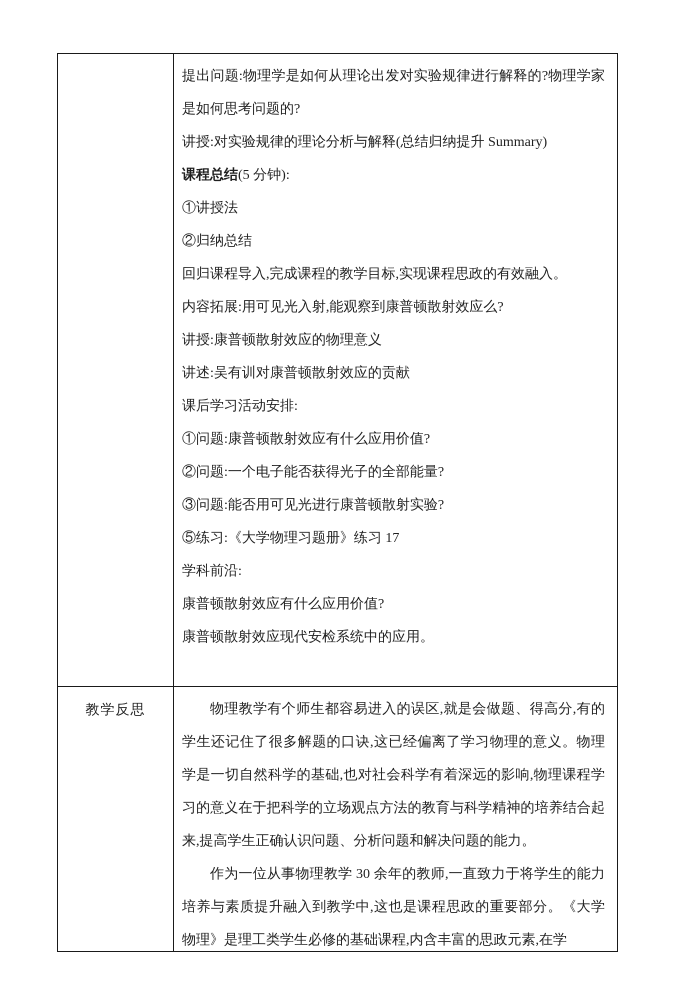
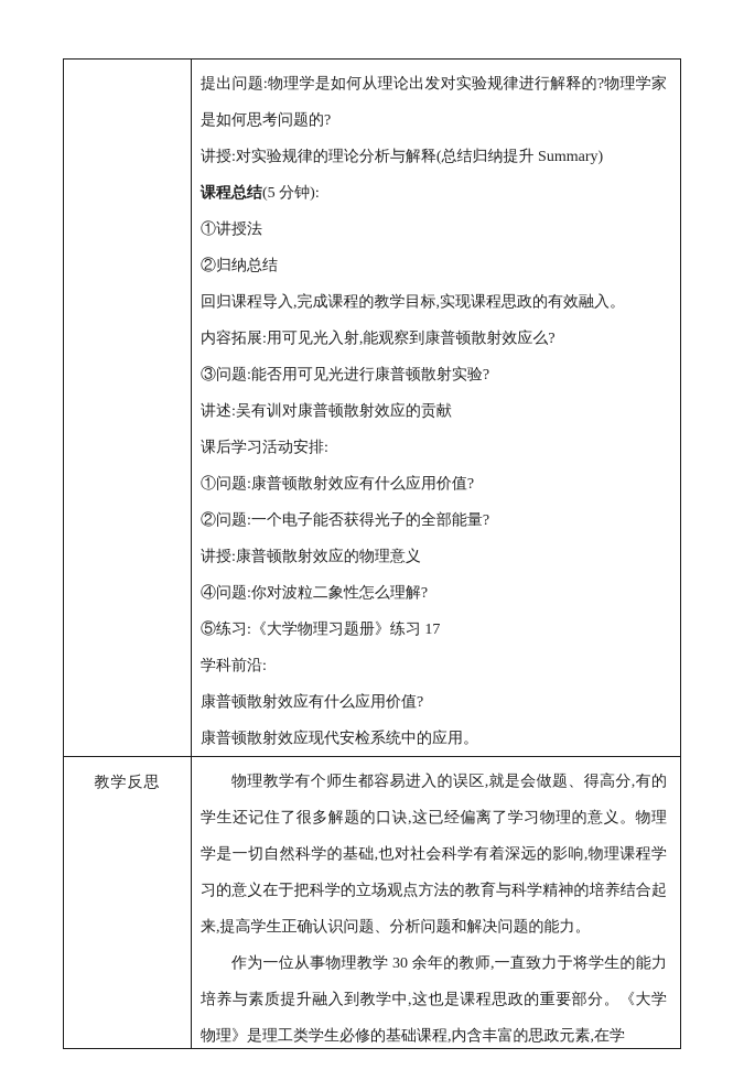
  提出问题:物理学是如何从理论出发对实验规律进行解释的?物理学家是如何思考问题的?
  讲授:对实验规律的理论分析与解释(总结归纳提升 Summary)
  课程总结(5 分钟):
  ①讲授法
  ②归纳总结
  回归课程导入,完成课程的教学目标,实现课程思政的有效融入。
  内容拓展:用可见光入射,能观察到康普顿散射效应么?
- 讲授:康普顿散射效应的物理意义
+ ③问题:能否用可见光进行康普顿散射实验?
  讲述:吴有训对康普顿散射效应的贡献
  课后学习活动安排:
  ①问题:康普顿散射效应有什么应用价值?
  ②问题:一个电子能否获得光子的全部能量?
- ③问题:能否用可见光进行康普顿散射实验?
+ 讲授:康普顿散射效应的物理意义
+ ④问题:你对波粒二象性怎么理解?
  ⑤练习:《大学物理习题册》练习 17
  学科前沿:
  康普顿散射效应有什么应用价值?
  康普顿散射效应现代安检系统中的应用。
  教学反思
  物理教学有个师生都容易进入的误区,就是会做题、得高分,有的学生还记住了很多解题的口诀,这已经偏离了学习物理的意义。物理学是一切自然科学的基础,也对社会科学有着深远的影响,物理课程学习的意义在于把科学的立场观点方法的教育与科学精神的培养结合起来,提高学生正确认识问题、分析问题和解决问题的能力。
  作为一位从事物理教学 30 余年的教师,一直致力于将学生的能力培养与素质提升融入到教学中,这也是课程思政的重要部分。《大学物理》是理工类学生必修的基础课程,内含丰富的思政元素,在学
